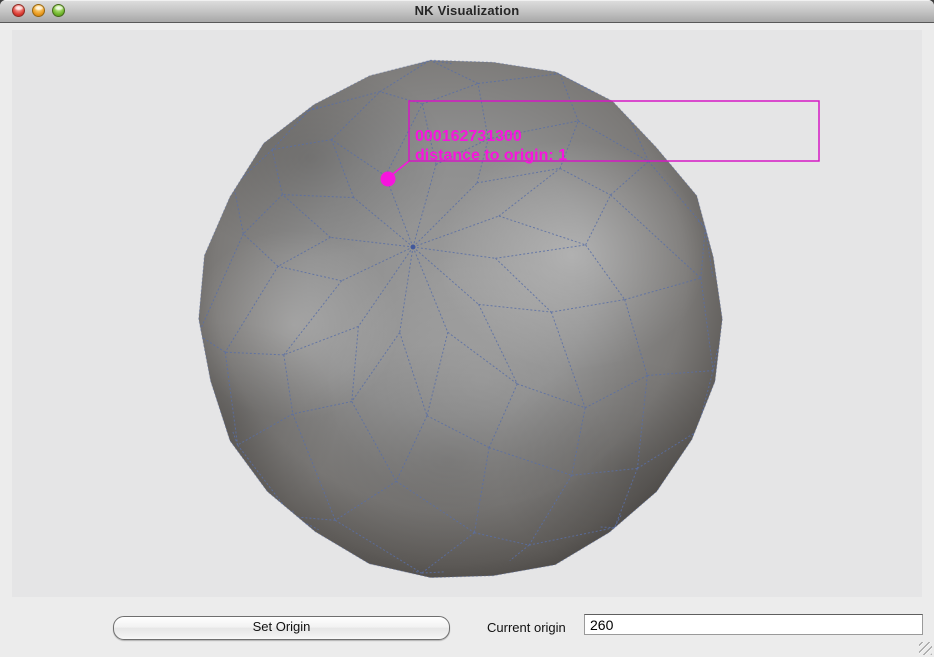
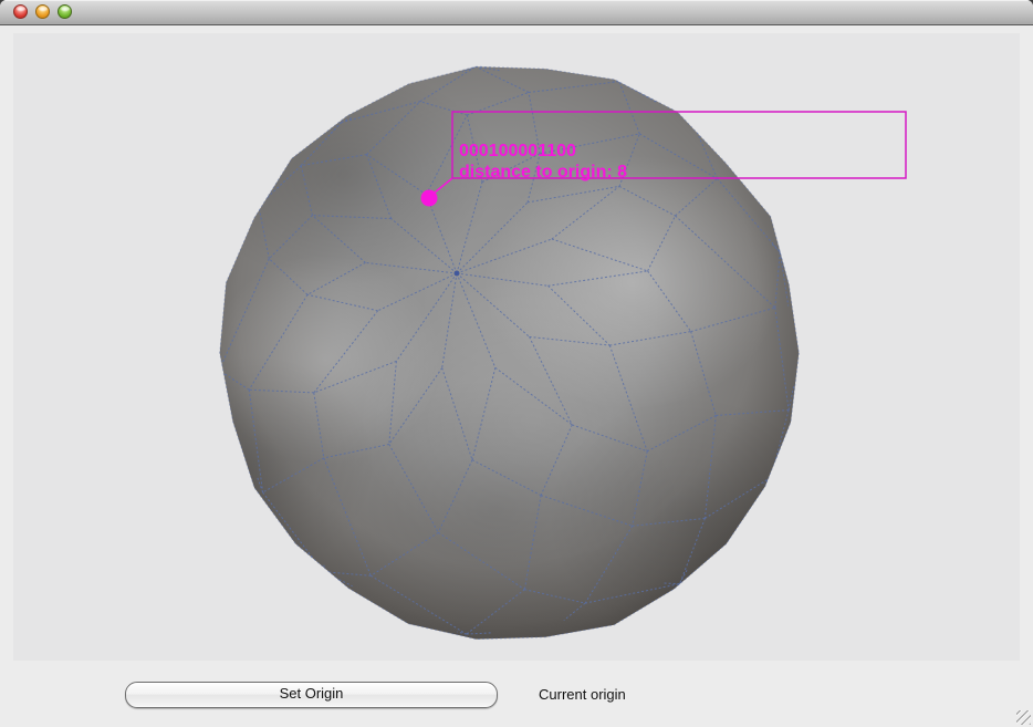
- NK Visualization
- 000162731300
+ 000100001100
- distance to origin: 1
+ distance to origin: 8
  Set Origin
  Current origin
- 260
